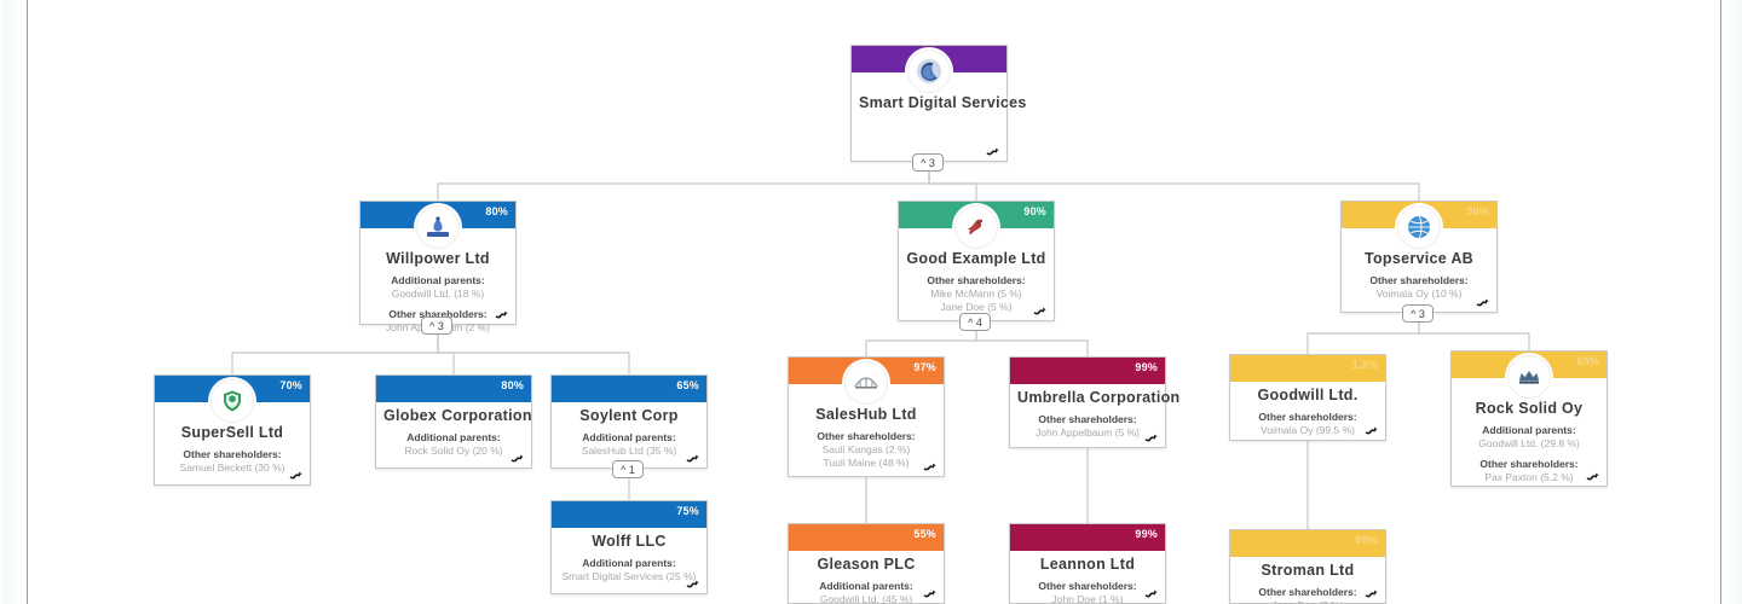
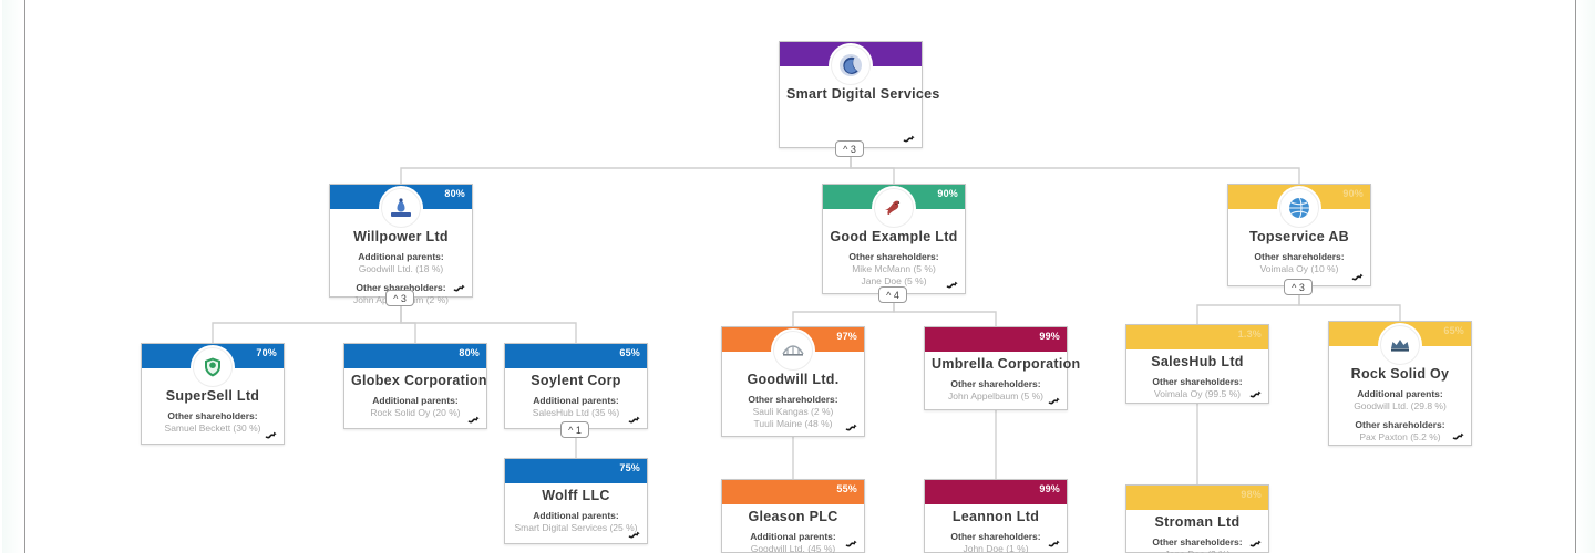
  Smart Digital Services
  ^ 3
  80%
  Willpower Ltd
  Additional parents:
  Goodwill Ltd. (18 %)
  Other shareholders:
  ^ 3
  90%
  Good Example Ltd
  Other shareholders:
  Mike McMann (5 %)
  Jane Doe (5 %)
  ^ 4
  90%
  Topservice AB
  Other shareholders:
  Voimala Oy (10 %)
  ^ 3
  70%
  SuperSell Ltd
  Other shareholders:
  Samuel Beckett (30 %)
  80%
  Globex Corporation
  Additional parents:
  Rock Solid Oy (20 %)
  65%
  Soylent Corp
  Additional parents:
  SalesHub Ltd (35 %)
  ^ 1
  97%
- SalesHub Ltd
+ Goodwill Ltd.
  Other shareholders:
  Sauli Kangas (2 %)
  Tuuli Maine (48 %)
  99%
  Umbrella Corporation
  Other shareholders:
  John Appelbaum (5 %)
  1.3%
- Goodwill Ltd.
+ SalesHub Ltd
  Other shareholders:
  Voimala Oy (99.5 %)
  65%
  Rock Solid Oy
  Additional parents:
  Goodwill Ltd. (29.8 %)
  Other shareholders:
  Pax Paxton (5.2 %)
  75%
  Wolff LLC
  Additional parents:
  Smart Digital Services (25 %)
  55%
  Gleason PLC
  Additional parents:
  Goodwill Ltd. (45 %)
  99%
  Leannon Ltd
  Other shareholders:
  John Doe (1 %)
  98%
  Stroman Ltd
  Other shareholders:
